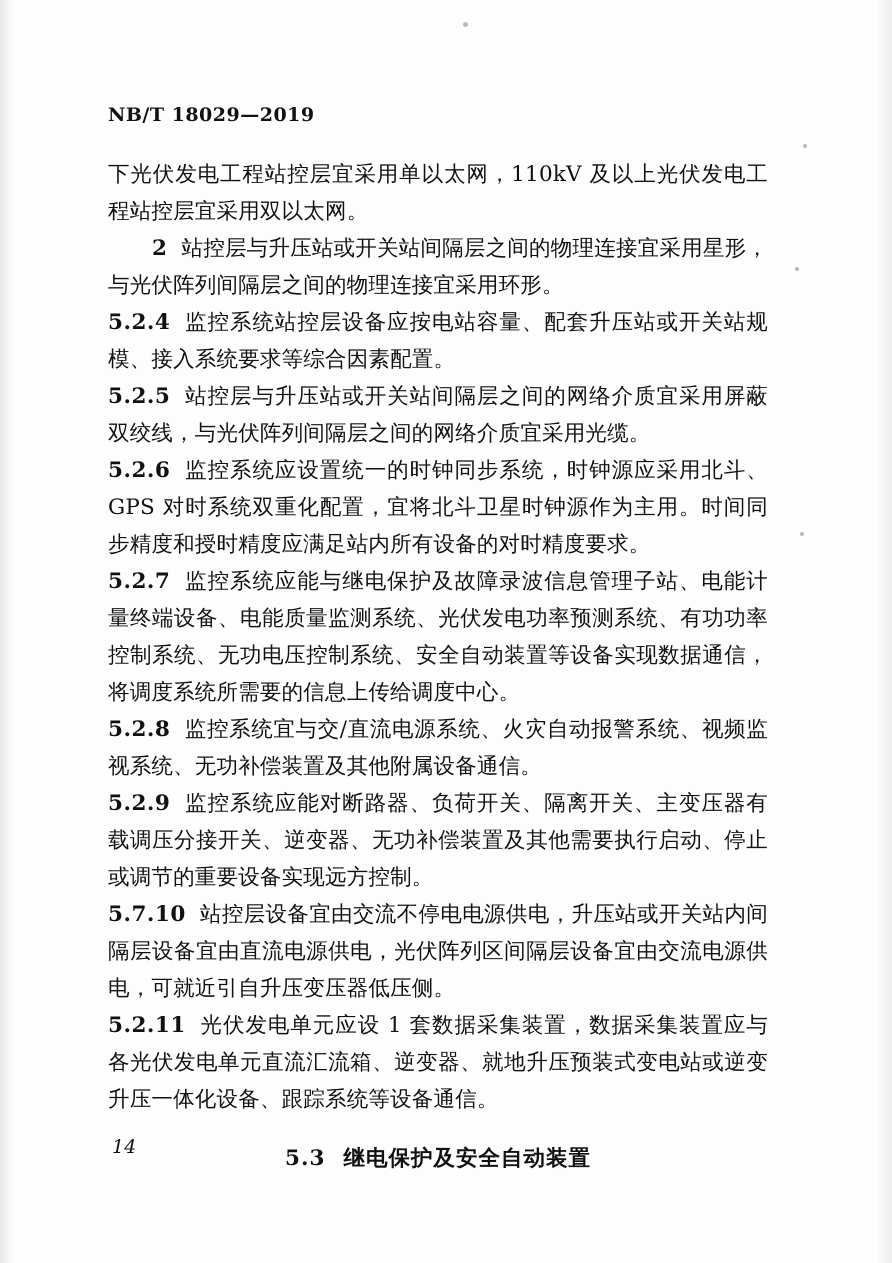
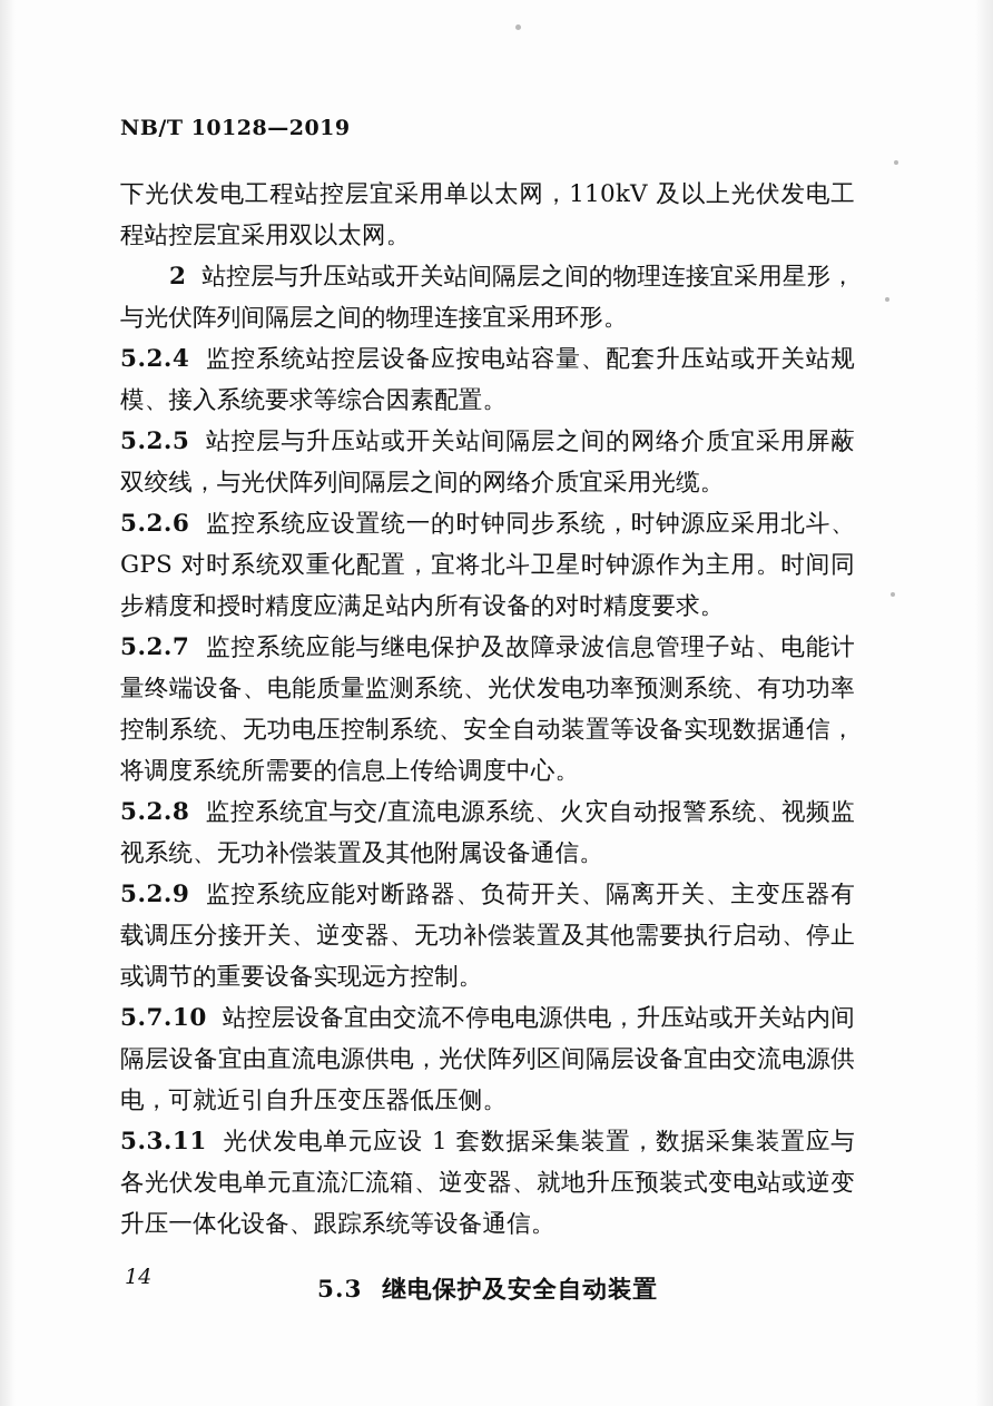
- NB/T 18029—2019
+ NB/T 10128—2019
  下光伏发电工程站控层宜采用单以太网，110kV 及以上光伏发电工程站控层宜采用双以太网。
  2 站控层与升压站或开关站间隔层之间的物理连接宜采用星形，与光伏阵列间隔层之间的物理连接宜采用环形。
  5.2.4 监控系统站控层设备应按电站容量、配套升压站或开关站规模、接入系统要求等综合因素配置。
  5.2.5 站控层与升压站或开关站间隔层之间的网络介质宜采用屏蔽双绞线，与光伏阵列间隔层之间的网络介质宜采用光缆。
  5.2.6 监控系统应设置统一的时钟同步系统，时钟源应采用北斗、GPS 对时系统双重化配置，宜将北斗卫星时钟源作为主用。时间同步精度和授时精度应满足站内所有设备的对时精度要求。
  5.2.7 监控系统应能与继电保护及故障录波信息管理子站、电能计量终端设备、电能质量监测系统、光伏发电功率预测系统、有功功率控制系统、无功电压控制系统、安全自动装置等设备实现数据通信，将调度系统所需要的信息上传给调度中心。
  5.2.8 监控系统宜与交/直流电源系统、火灾自动报警系统、视频监视系统、无功补偿装置及其他附属设备通信。
  5.2.9 监控系统应能对断路器、负荷开关、隔离开关、主变压器有载调压分接开关、逆变器、无功补偿装置及其他需要执行启动、停止或调节的重要设备实现远方控制。
  5.7.10 站控层设备宜由交流不停电电源供电，升压站或开关站内间隔层设备宜由直流电源供电，光伏阵列区间隔层设备宜由交流电源供电，可就近引自升压变压器低压侧。
- 5.2.11 光伏发电单元应设 1 套数据采集装置，数据采集装置应与各光伏发电单元直流汇流箱、逆变器、就地升压预装式变电站或逆变升压一体化设备、跟踪系统等设备通信。
+ 5.3.11 光伏发电单元应设 1 套数据采集装置，数据采集装置应与各光伏发电单元直流汇流箱、逆变器、就地升压预装式变电站或逆变升压一体化设备、跟踪系统等设备通信。
  5.3 继电保护及安全自动装置
  14
